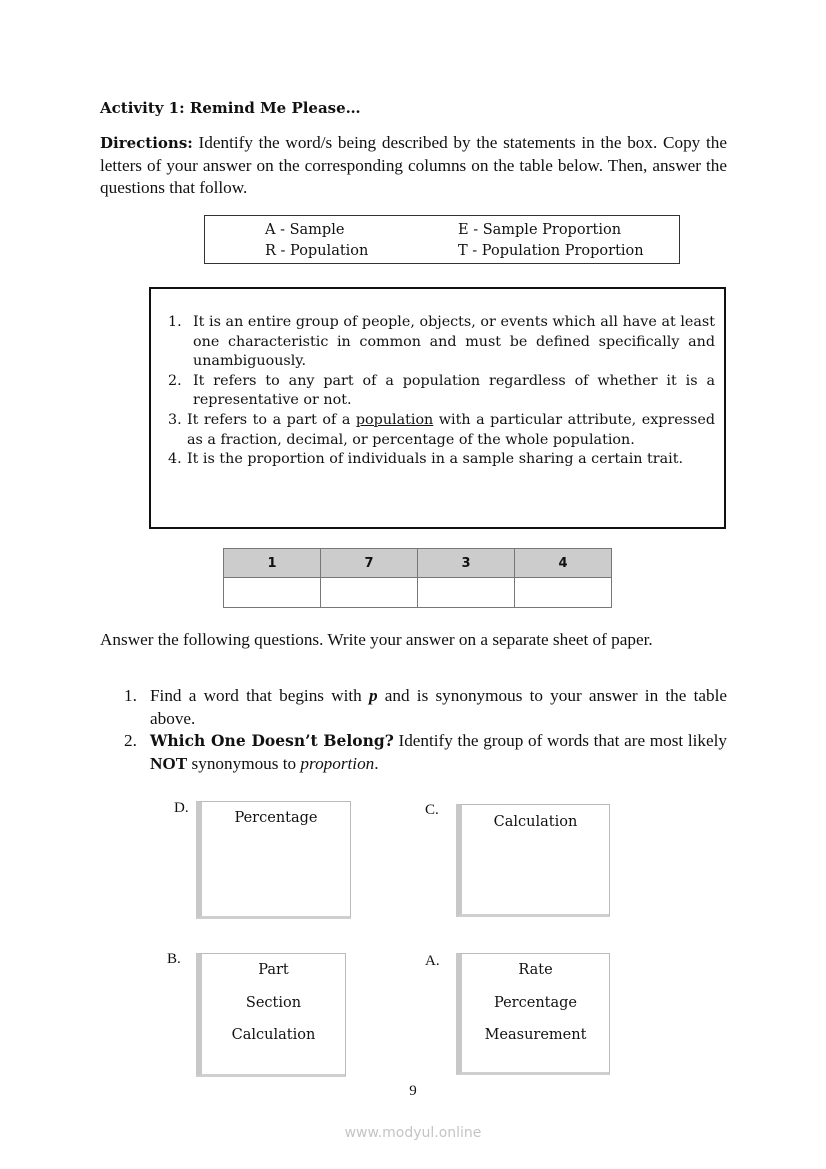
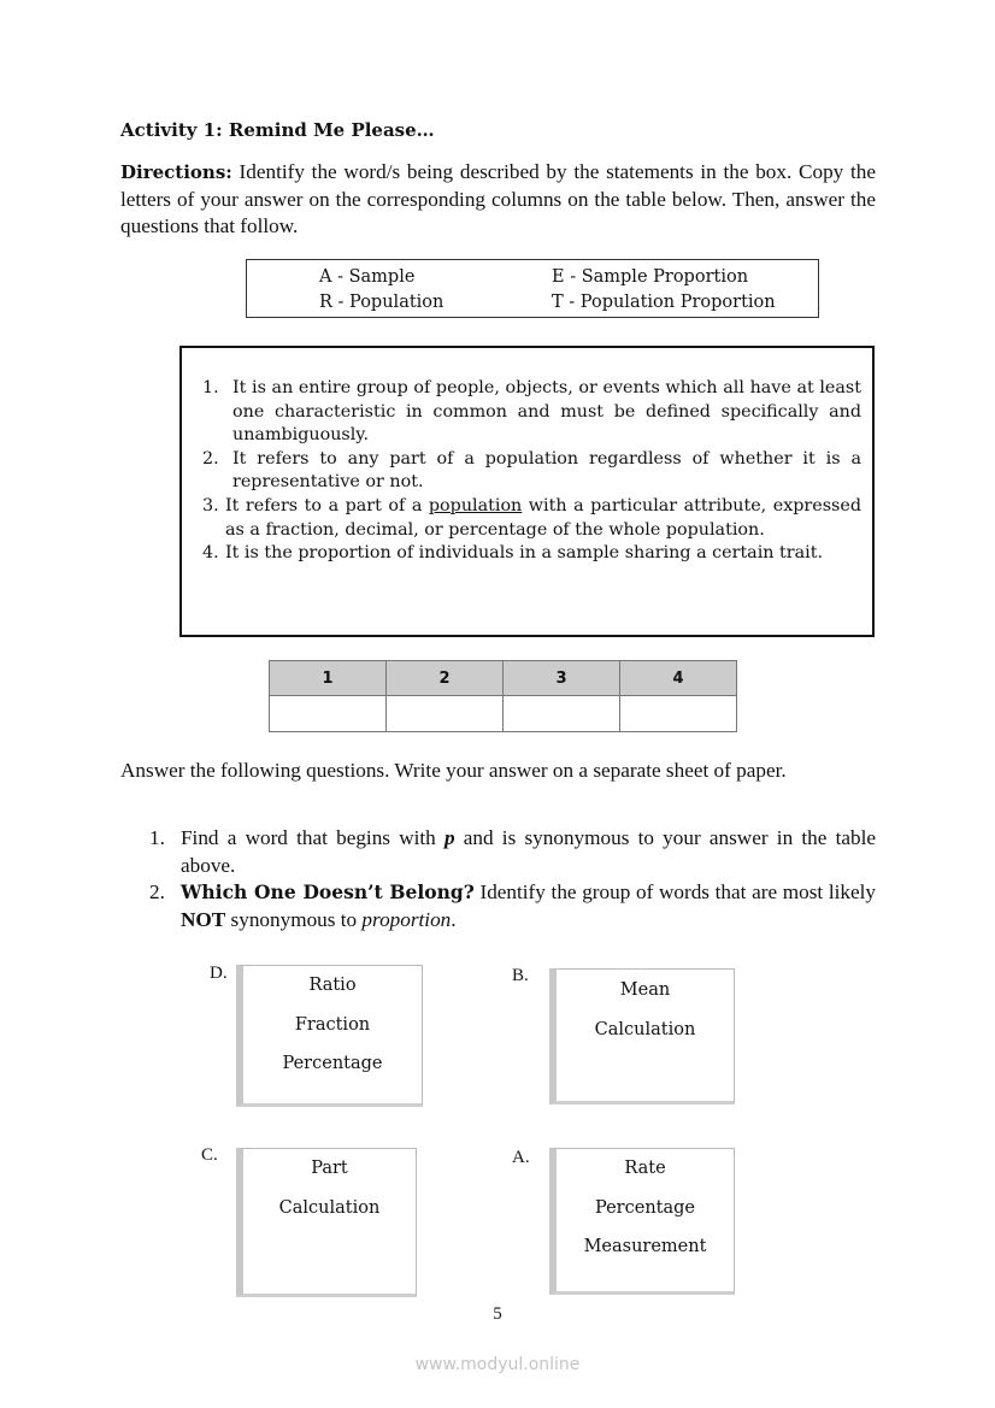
  Activity 1: Remind Me Please…
  Directions: Identify the word/s being described by the statements in the box. Copy the letters of your answer on the corresponding columns on the table below. Then, answer the questions that follow.
  A - Sample
  R - Population
  E - Sample Proportion
  T - Population Proportion
  1.
  It is an entire group of people, objects, or events which all have at least one characteristic in common and must be defined specifically and unambiguously.
  2.
  It refers to any part of a population regardless of whether it is a representative or not.
  3.
  It refers to a part of a population with a particular attribute, expressed as a fraction, decimal, or percentage of the whole population.
  4.
  It is the proportion of individuals in a sample sharing a certain trait.
- 1	7	3	4
+ 1	2	3	4
  Answer the following questions. Write your answer on a separate sheet of paper.
  1.
  Find a word that begins with p and is synonymous to your answer in the table above.
  2.
  Which One Doesn’t Belong? Identify the group of words that are most likely NOT synonymous to proportion.
  D.
+ Ratio
+ Fraction
  Percentage
- C.
+ B.
+ Mean
  Calculation
- B.
+ C.
  Part
- Section
  Calculation
  A.
  Rate
  Percentage
  Measurement
- 9
+ 5
  www.modyul.online
